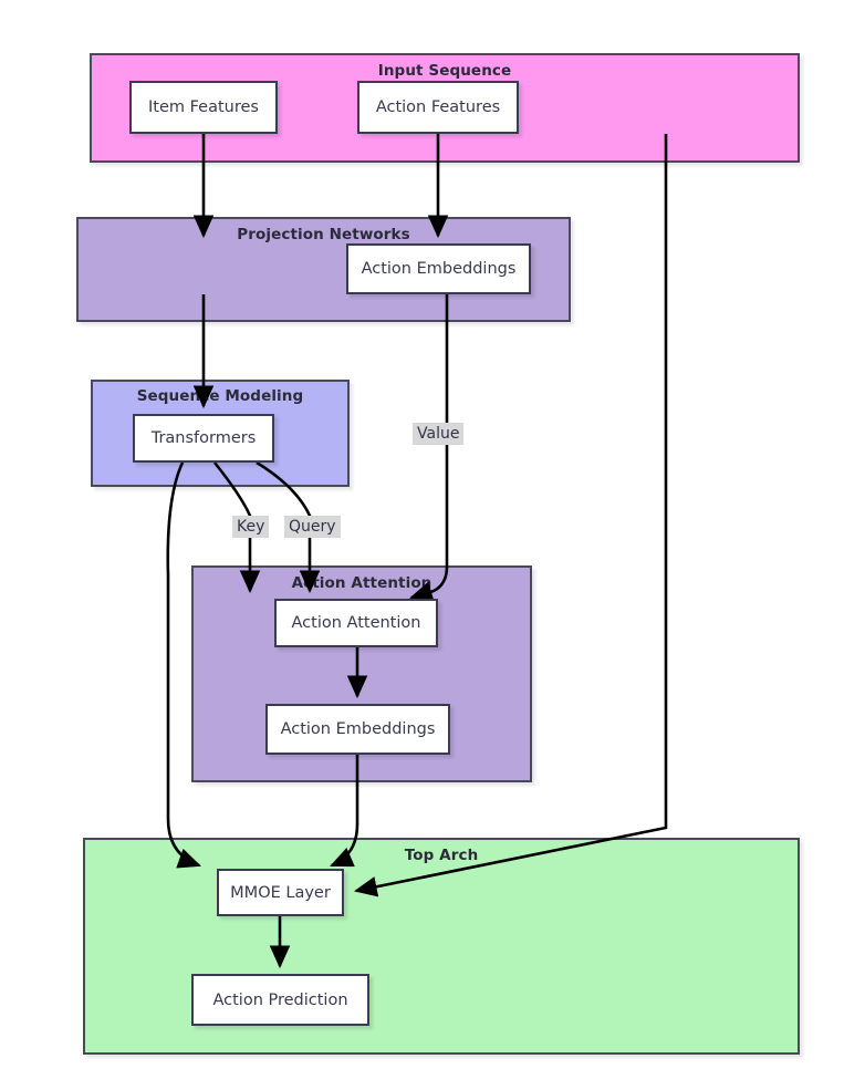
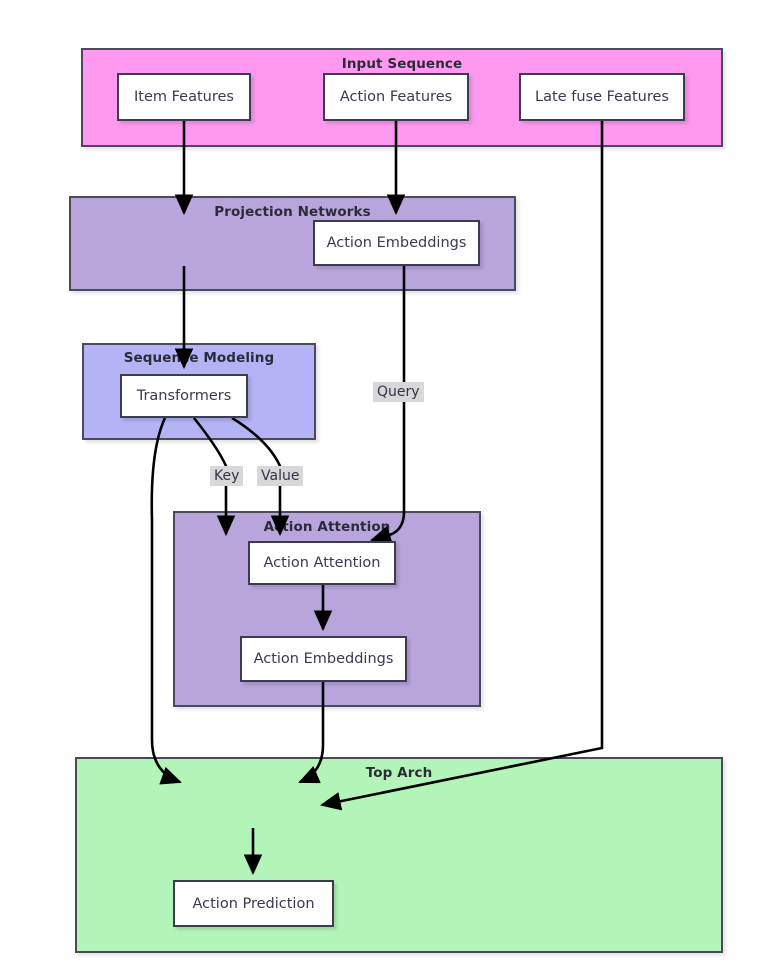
  Input Sequence
  Projection Networks
  Sequene Modeling
  Action Attention
  Top Arch
  Item Features
  Action Features
+ Late fuse Features
  Action Embeddings
  Transformers
  Action Attention
  Action Embeddings
- MMOE Layer
  Action Prediction
- Value
+ Query
  Key
- Query
+ Value
